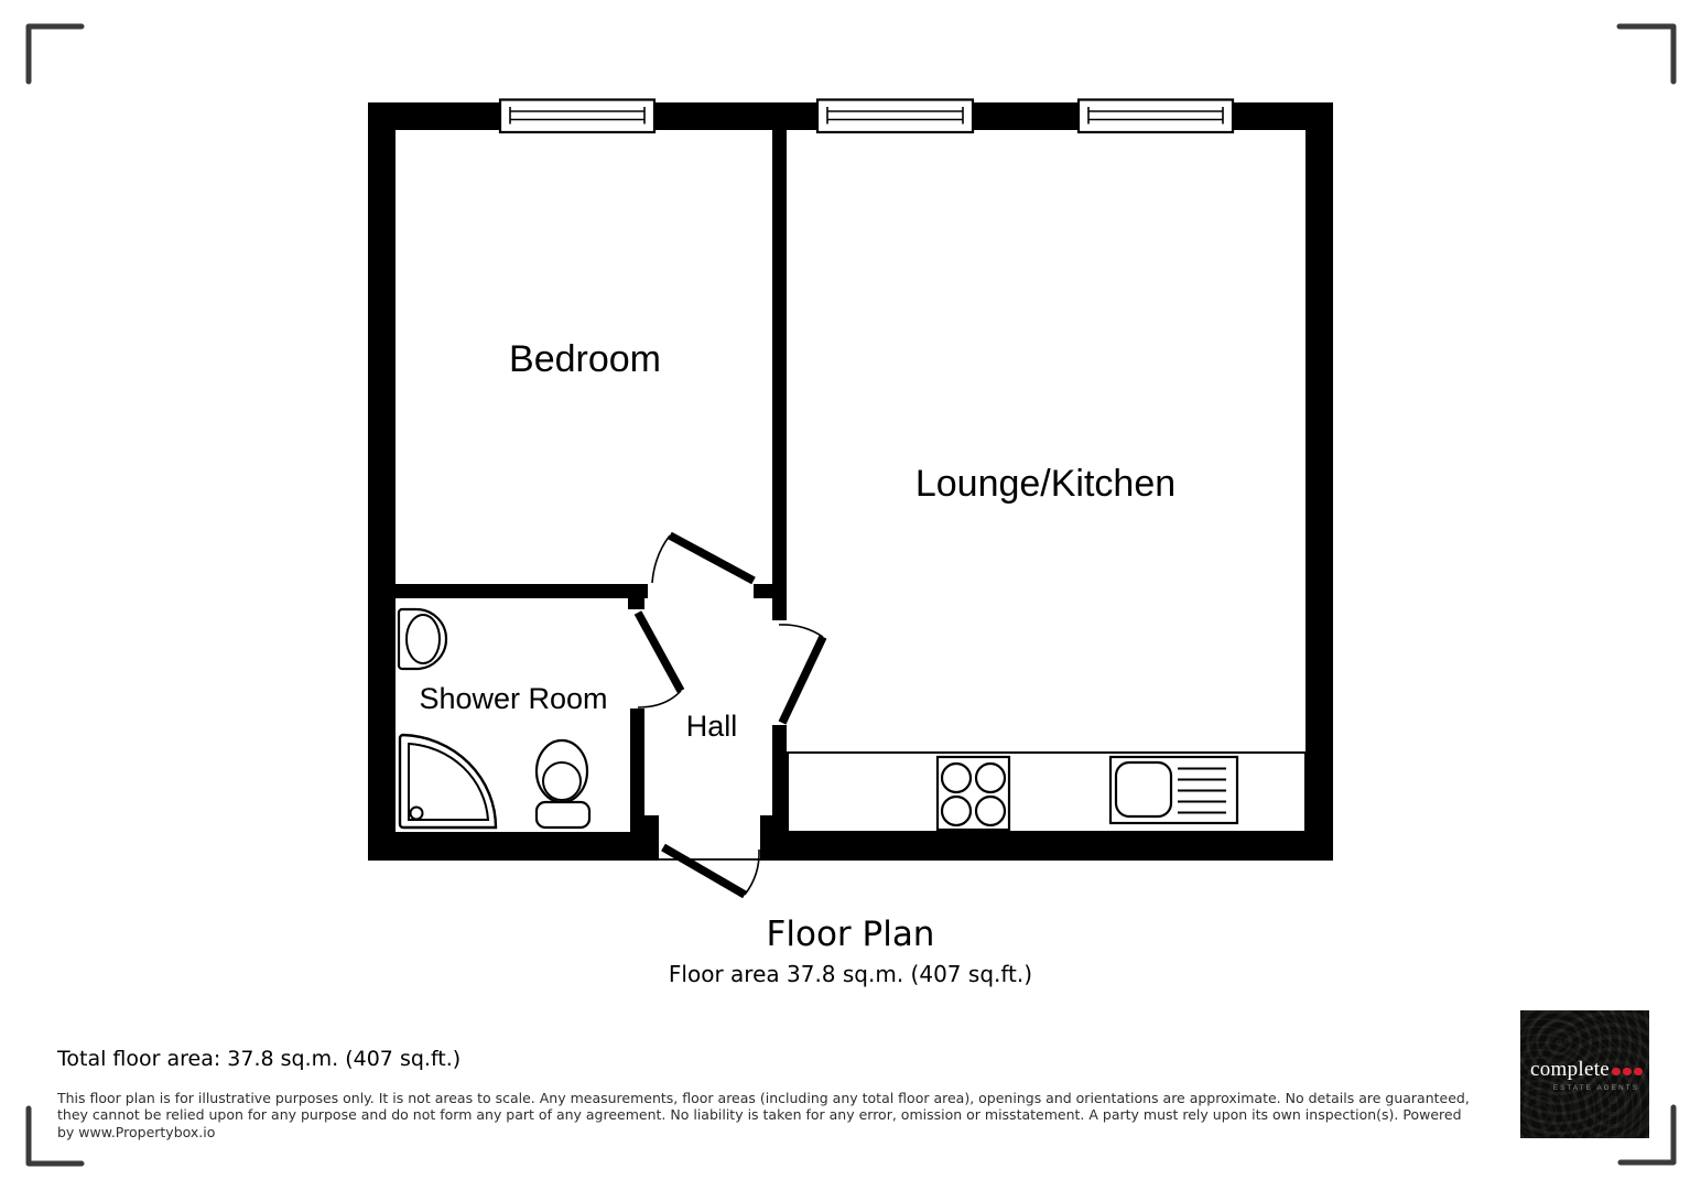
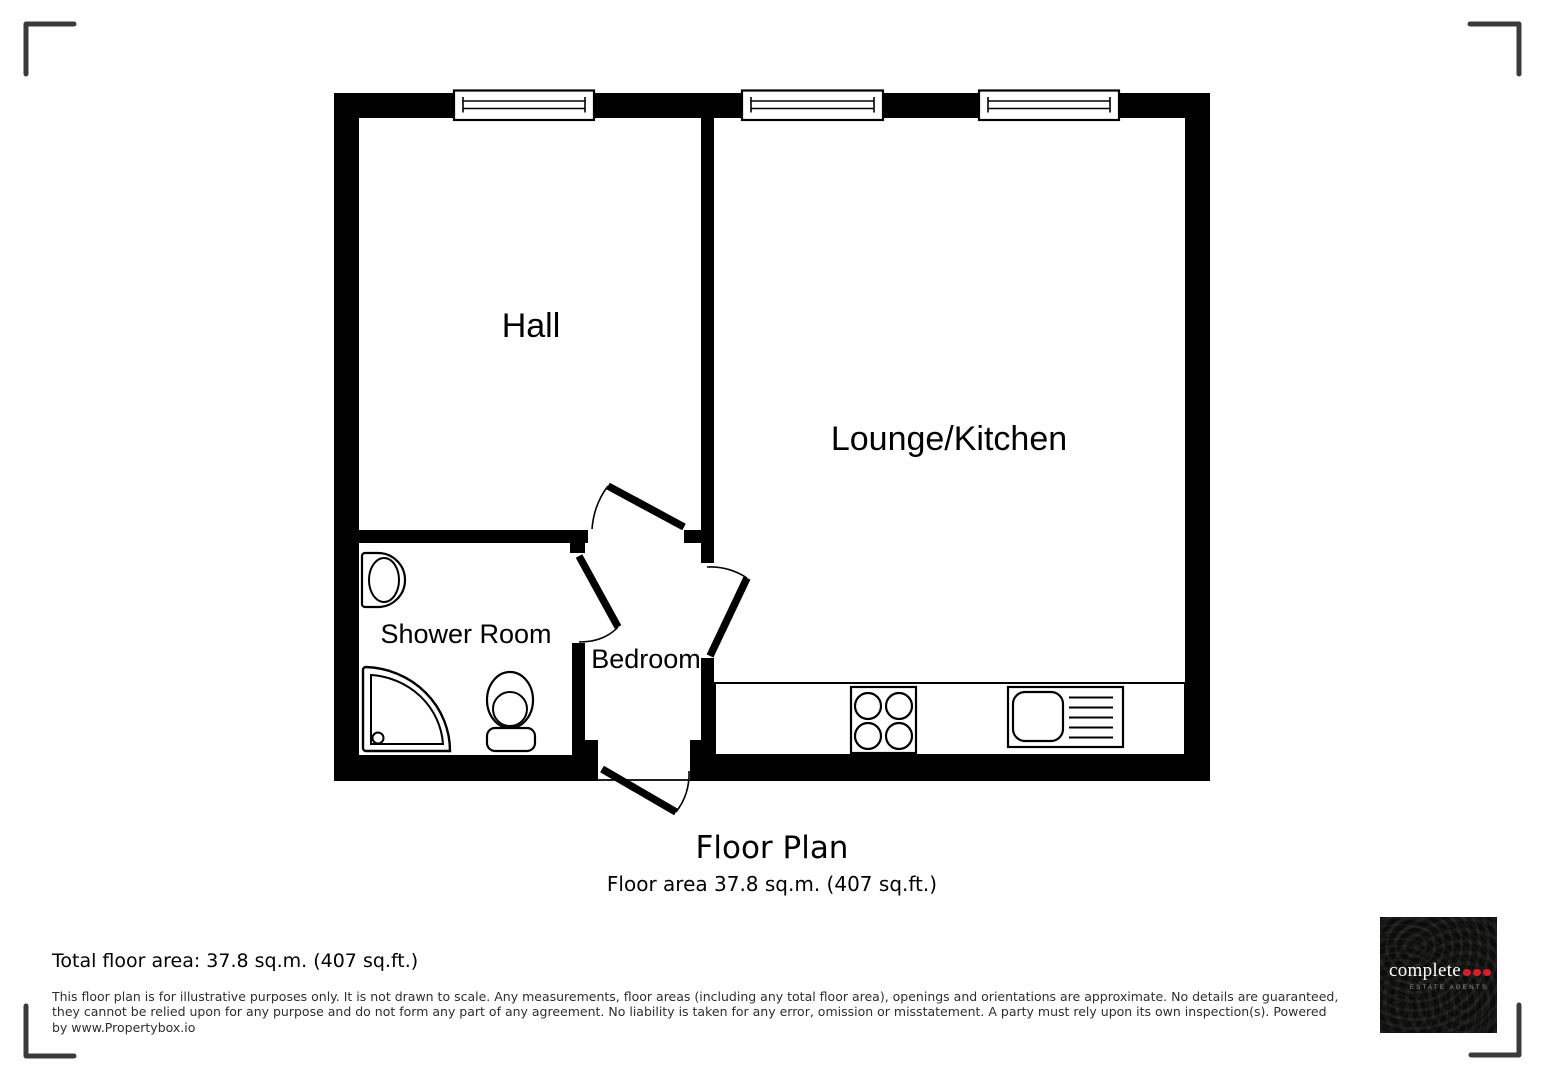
- Bedroom
+ Hall
  Lounge/Kitchen
  Shower Room
- Hall
+ Bedroom
  Floor Plan
  Floor area 37.8 sq.m. (407 sq.ft.)
  Total floor area: 37.8 sq.m. (407 sq.ft.)
- This floor plan is for illustrative purposes only. It is not areas to scale. Any measurements, floor areas (including any total floor area), openings and orientations are approximate. No details are guaranteed,
+ This floor plan is for illustrative purposes only. It is not drawn to scale. Any measurements, floor areas (including any total floor area), openings and orientations are approximate. No details are guaranteed,
  they cannot be relied upon for any purpose and do not form any part of any agreement. No liability is taken for any error, omission or misstatement. A party must rely upon its own inspection(s). Powered
  by www.Propertybox.io
  complete
